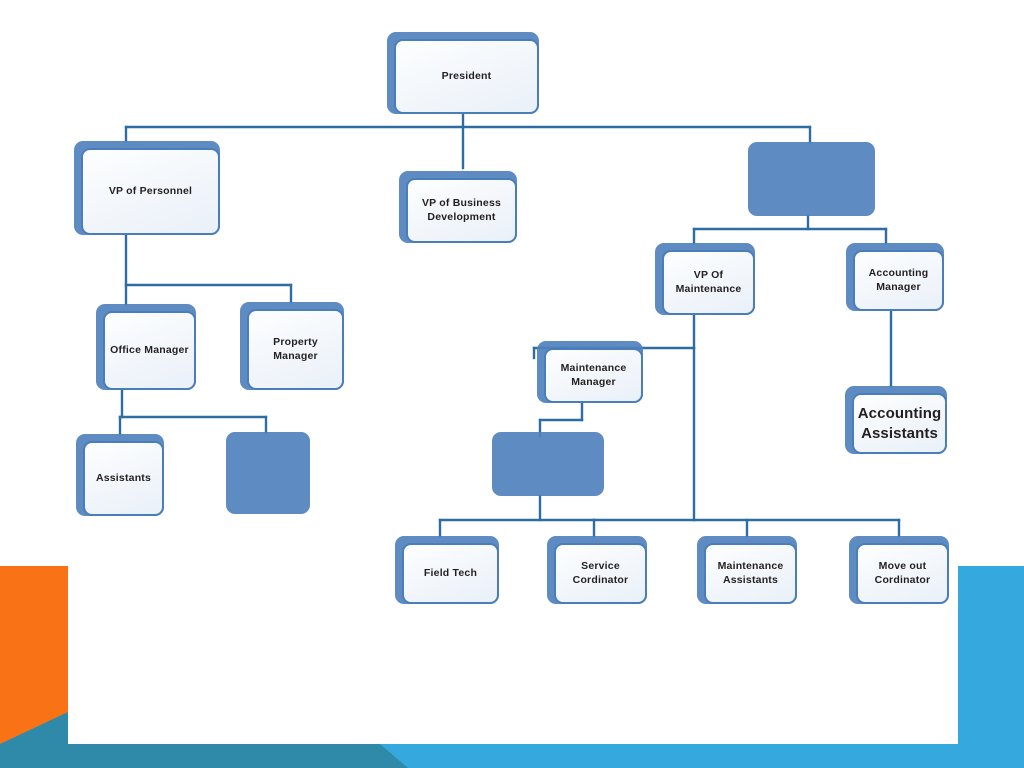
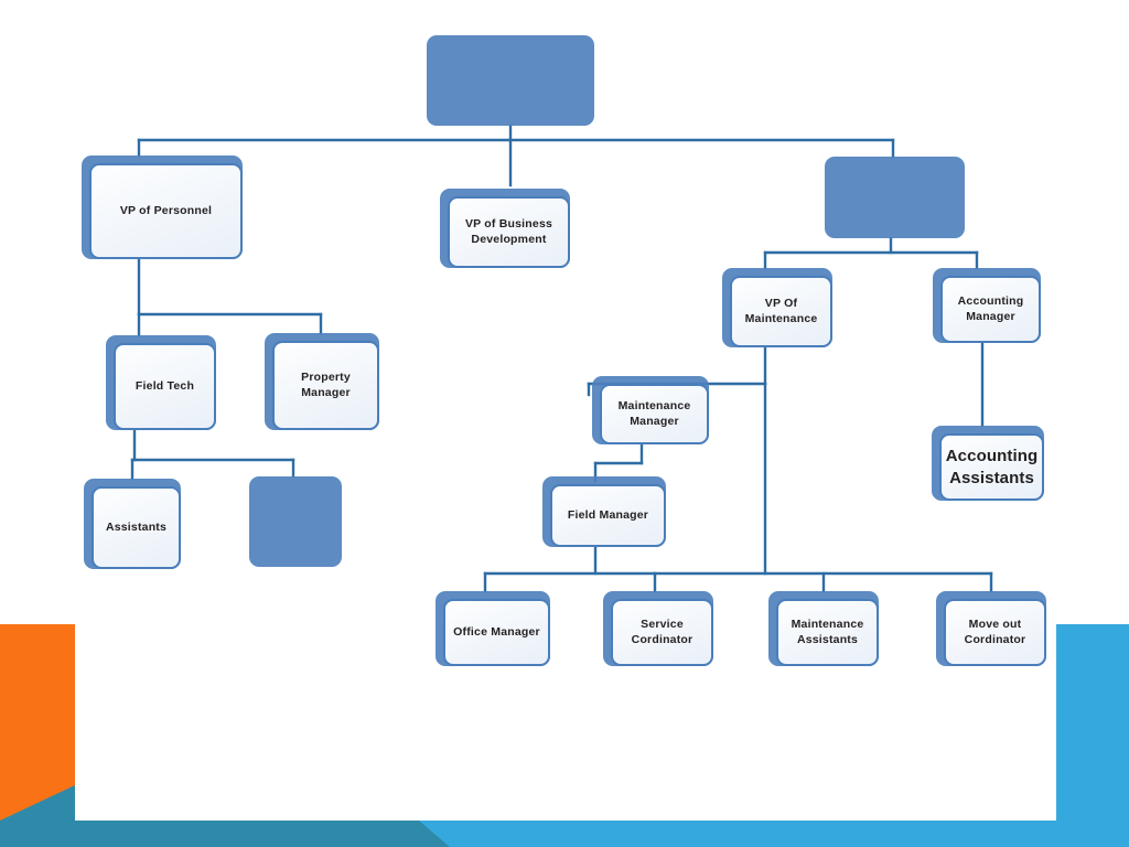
- President
  VP of Personnel
  VP of Business
  Development
- Office Manager
+ Field Tech
  Property
  Manager
  VP Of
  Maintenance
  Accounting
  Manager
  Assistants
  Maintenance
  Manager
  Accounting
  Assistants
+ Field Manager
- Field Tech
+ Office Manager
  Service
  Cordinator
  Maintenance
  Assistants
  Move out
  Cordinator
